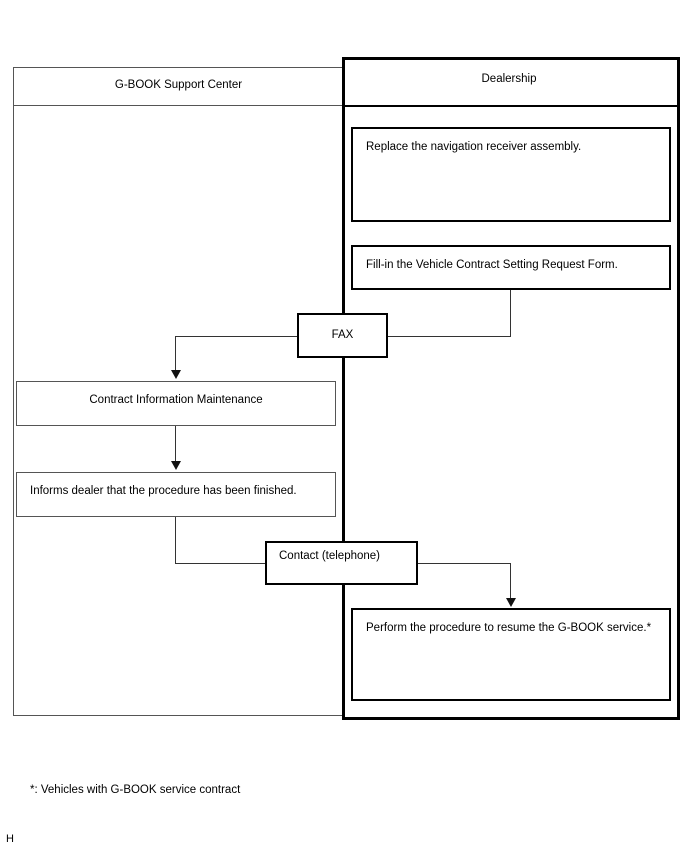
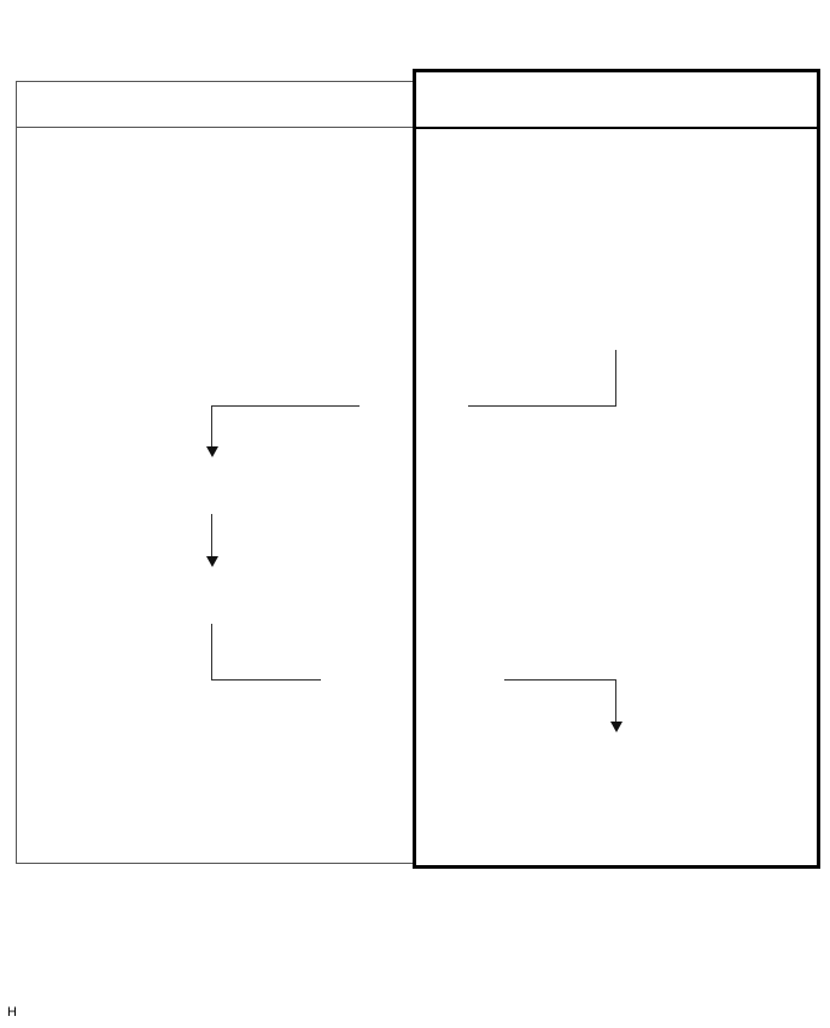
- G-BOOK Support Center
- Dealership
- Replace the navigation receiver assembly.
- Fill-in the Vehicle Contract Setting Request Form.
- Perform the procedure to resume the G-BOOK service.*
- Contract Information Maintenance
- Informs dealer that the procedure has been finished.
- FAX
- Contact (telephone)
- *: Vehicles with G-BOOK service contract
  H
